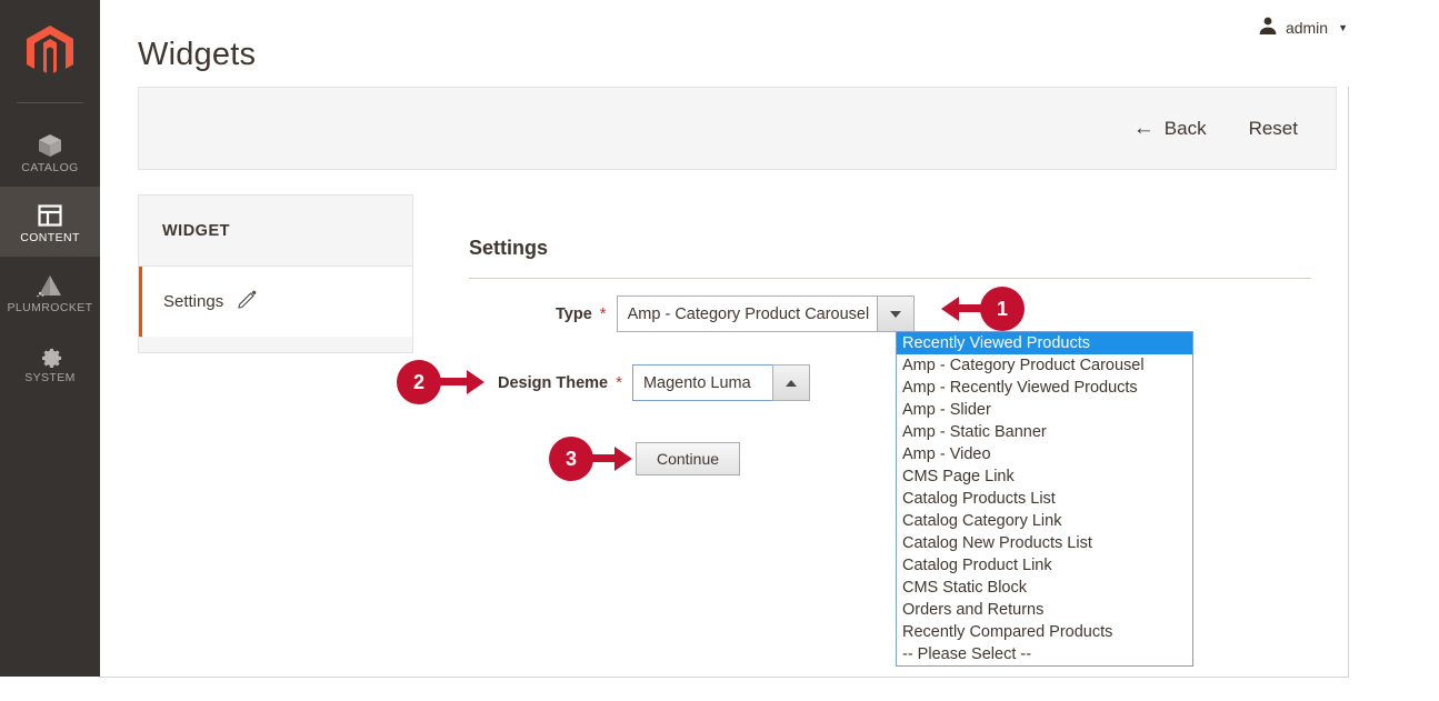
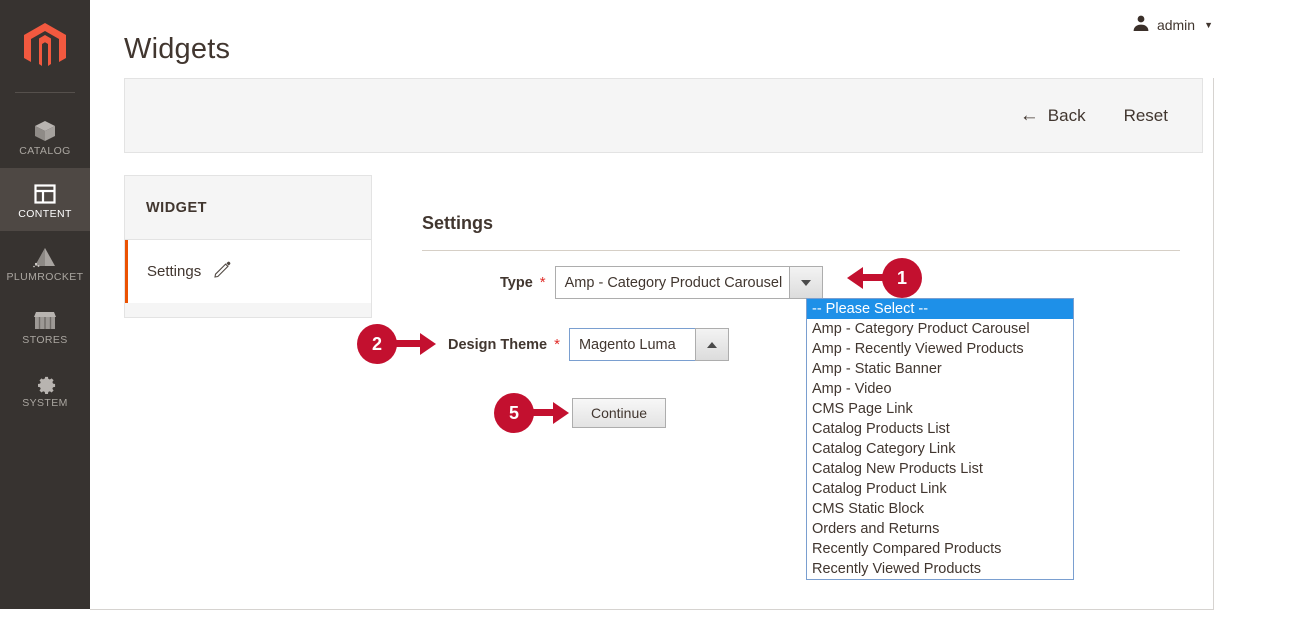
  CATALOG
  CONTENT
  PLUMROCKET
+ STORES
  SYSTEM
  Widgets
  admin
  ▼
  ←
  Back
  Reset
  WIDGET
  Settings
  Settings
  Type
  *
  Amp - Category Product Carousel
  Design Theme
  *
  Magento Luma
  Continue
- Recently Viewed Products
+ -- Please Select --
  Amp - Category Product Carousel
  Amp - Recently Viewed Products
- Amp - Slider
  Amp - Static Banner
  Amp - Video
  CMS Page Link
  Catalog Products List
  Catalog Category Link
  Catalog New Products List
  Catalog Product Link
  CMS Static Block
  Orders and Returns
  Recently Compared Products
- -- Please Select --
+ Recently Viewed Products
  1
  2
- 3
+ 5
